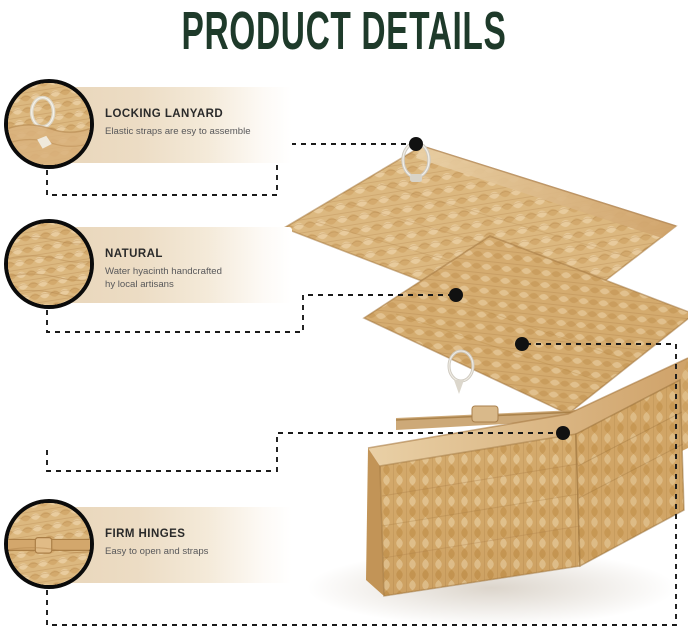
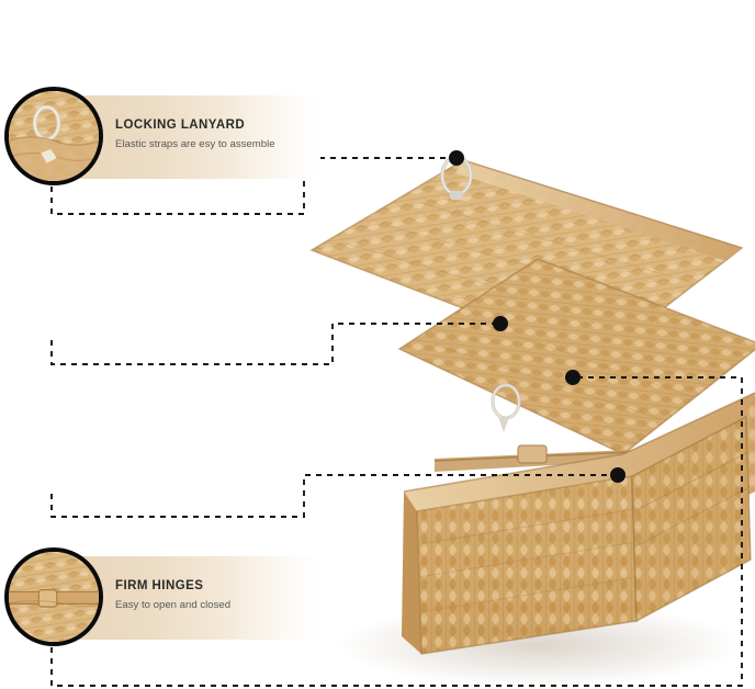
- PRODUCT DETAILS
  LOCKING LANYARD
  Elastic straps are esy to assemble
- NATURAL
- Water hyacinth handcrafted
- hy local artisans
  FIRM HINGES
- Easy to open and straps
+ Easy to open and closed
